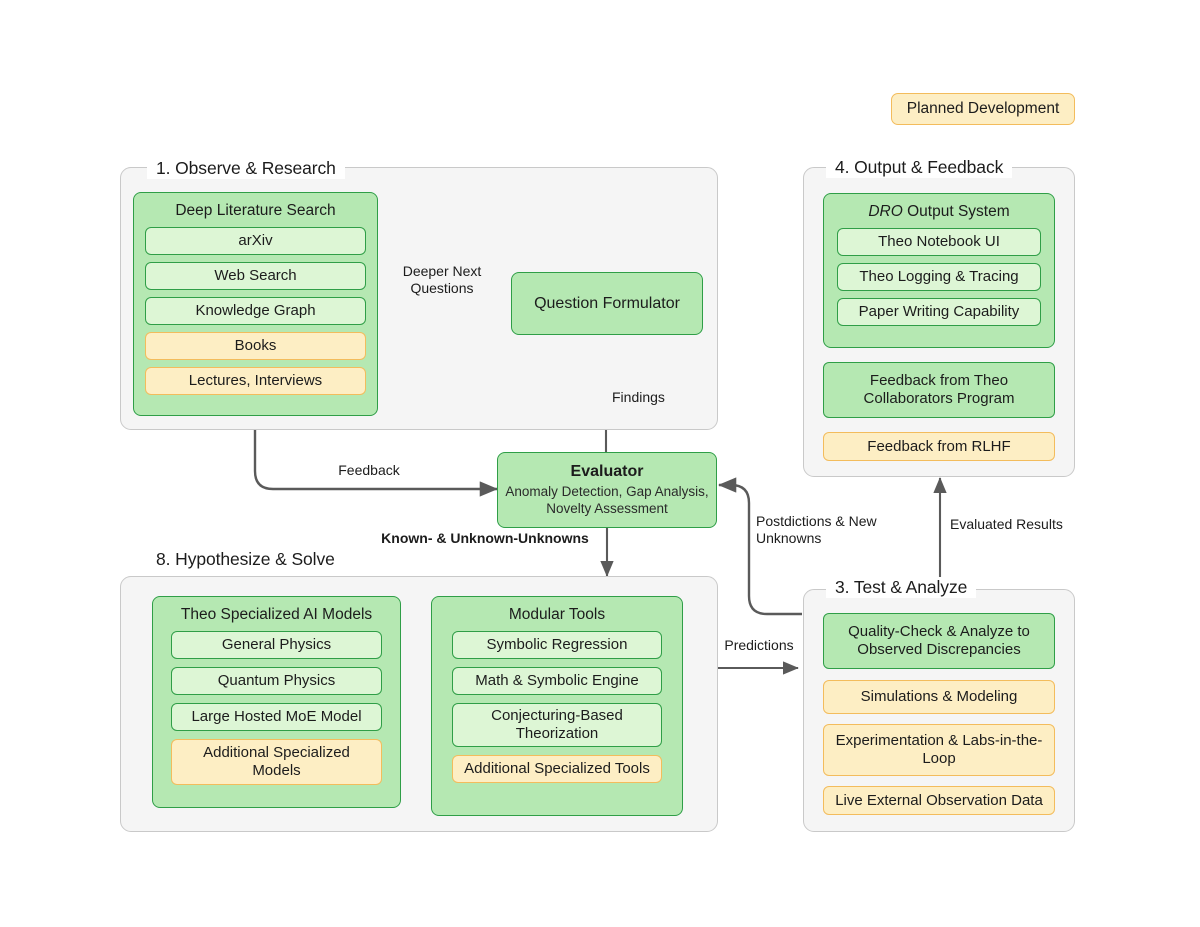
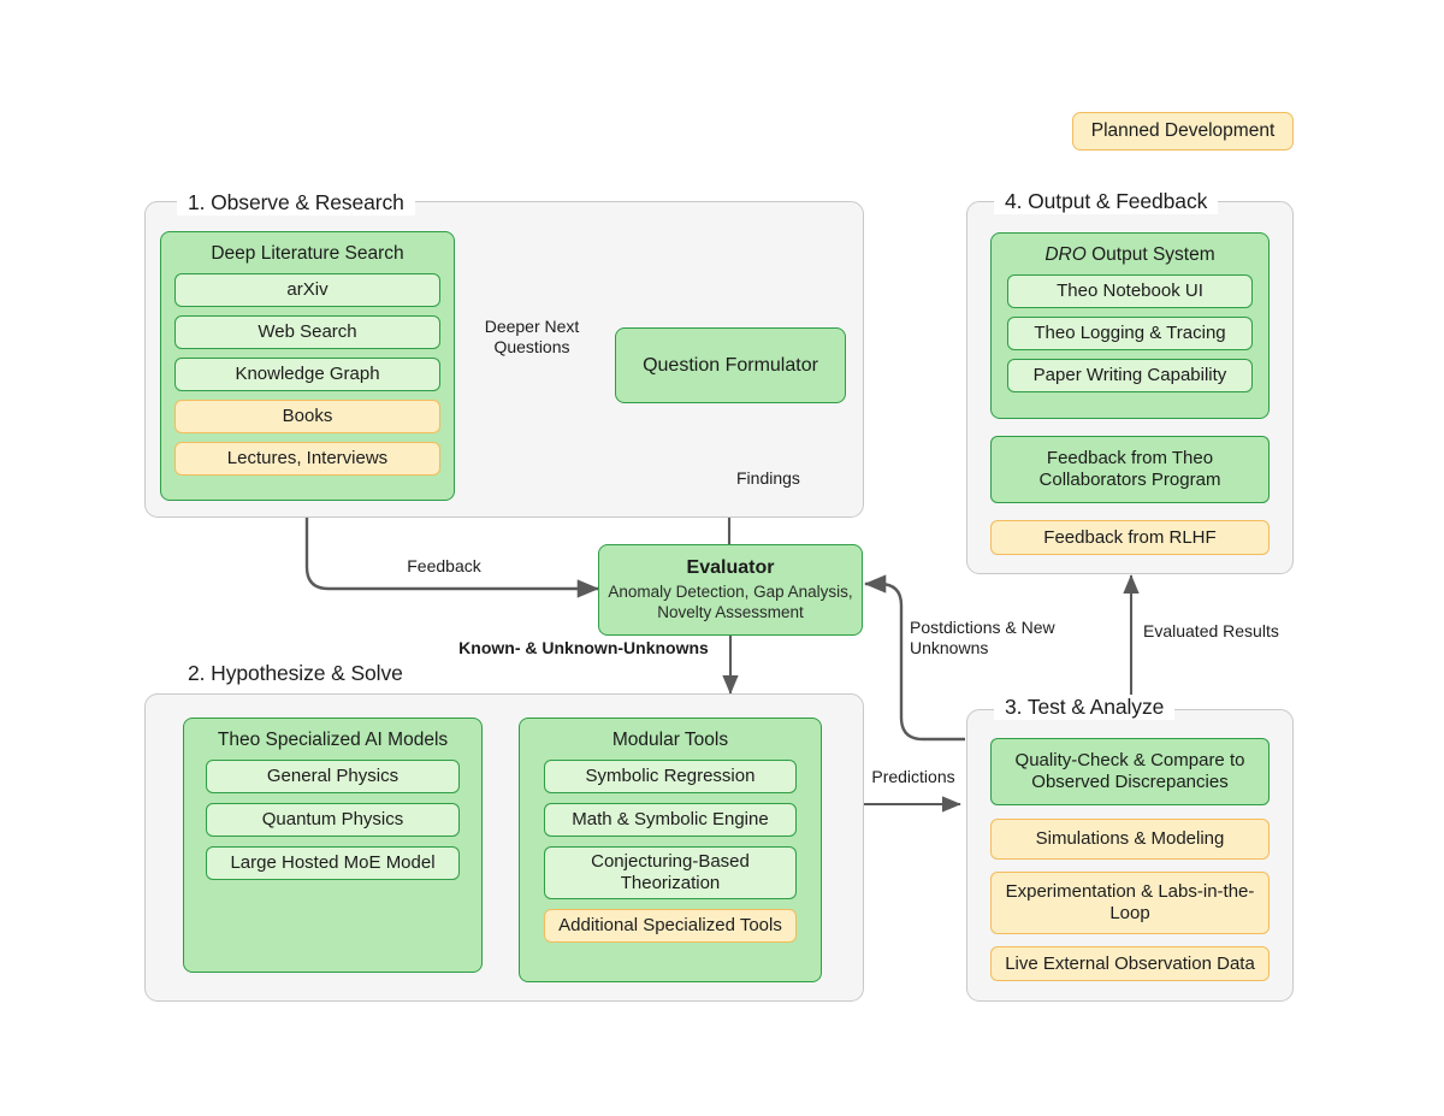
  Planned Development
  1. Observe & Research
  Deep Literature Search
  arXiv
  Web Search
  Knowledge Graph
  Books
  Lectures, Interviews
  Question Formulator
  Deeper Next
  Questions
  Findings
  Evaluator
  Anomaly Detection, Gap Analysis, Novelty Assessment
  Feedback
  Known- & Unknown-Unknowns
- 8. Hypothesize & Solve
+ 2. Hypothesize & Solve
  Theo Specialized AI Models
  General Physics
  Quantum Physics
  Large Hosted MoE Model
- Additional Specialized Models
  Modular Tools
  Symbolic Regression
  Math & Symbolic Engine
  Conjecturing-Based Theorization
  Additional Specialized Tools
  Predictions
  Postdictions & New
  Unknowns
  3. Test & Analyze
- Quality-Check & Analyze to Observed Discrepancies
+ Quality-Check & Compare to Observed Discrepancies
  Simulations & Modeling
  Experimentation & Labs-in-the-Loop
  Live External Observation Data
  Evaluated Results
  4. Output & Feedback
  DRO Output System
  Theo Notebook UI
  Theo Logging & Tracing
  Paper Writing Capability
  Feedback from Theo Collaborators Program
  Feedback from RLHF
